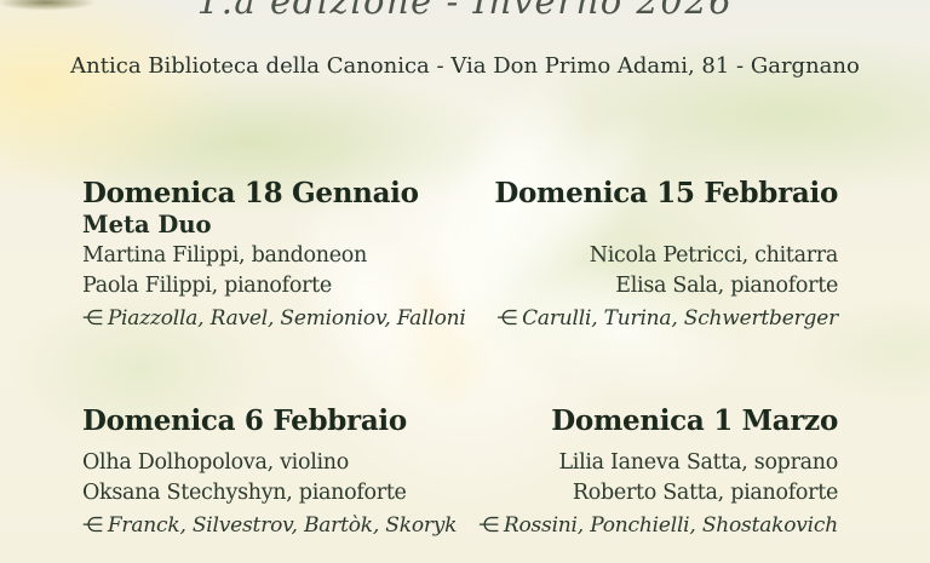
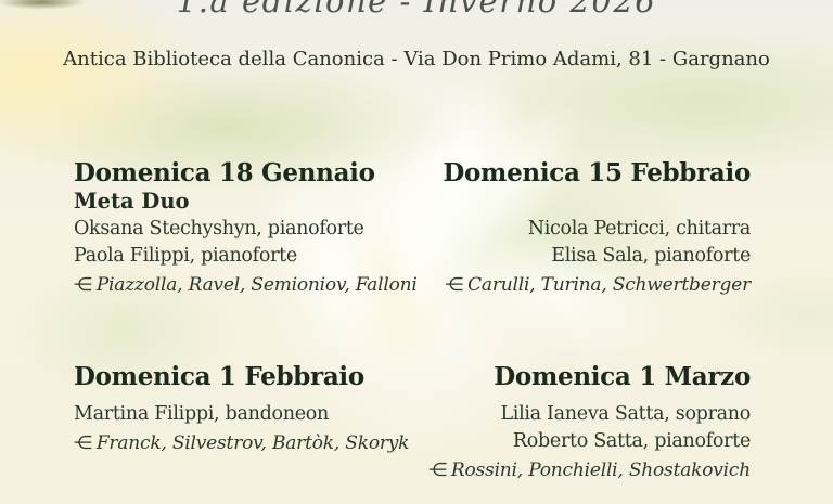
  1.a edizione - Inverno 2026
  Antica Biblioteca della Canonica - Via Don Primo Adami, 81 - Gargnano
  Domenica 18 Gennaio
  Meta Duo
- Martina Filippi, bandoneon
+ Oksana Stechyshyn, pianoforte
  Paola Filippi, pianoforte
  ⋲ Piazzolla, Ravel, Semioniov, Falloni
  Domenica 15 Febbraio
  Nicola Petricci, chitarra
  Elisa Sala, pianoforte
  ⋲ Carulli, Turina, Schwertberger
- Domenica 6 Febbraio
+ Domenica 1 Febbraio
- Olha Dolhopolova, violino
- Oksana Stechyshyn, pianoforte
+ Martina Filippi, bandoneon
  ⋲ Franck, Silvestrov, Bartòk, Skoryk
  Domenica 1 Marzo
  Lilia Ianeva Satta, soprano
  Roberto Satta, pianoforte
  ⋲ Rossini, Ponchielli, Shostakovich
